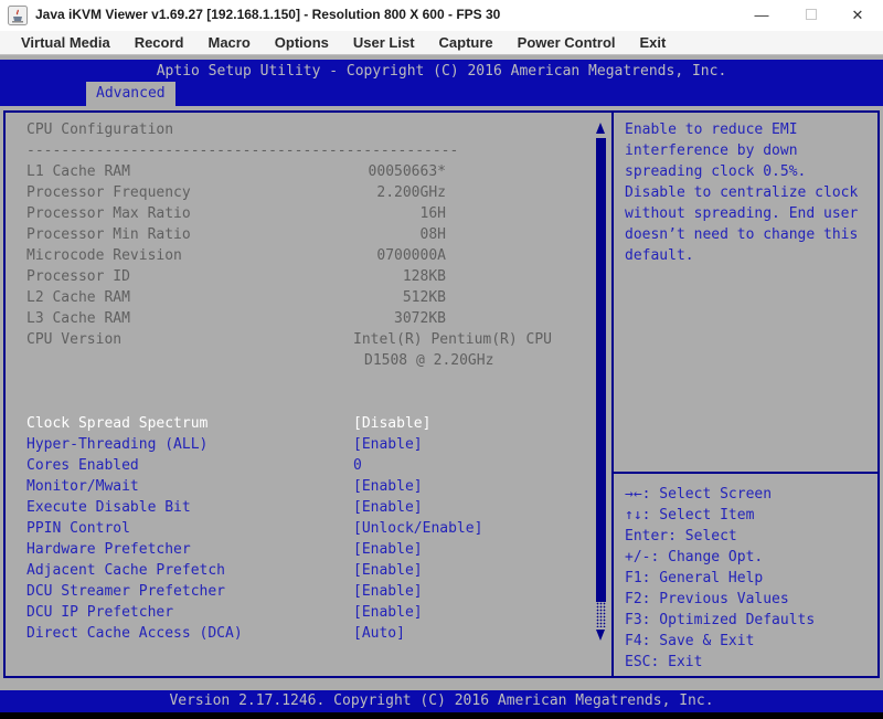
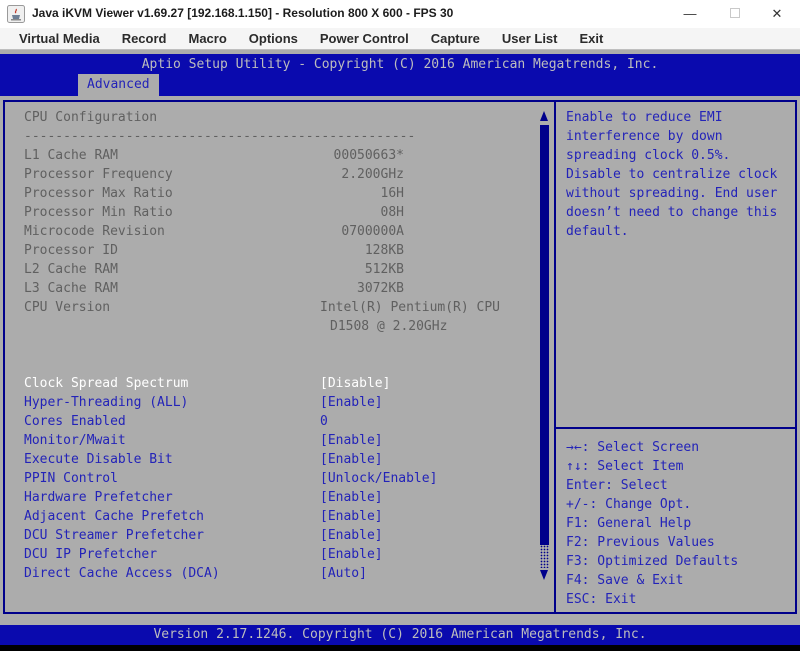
  Java iKVM Viewer v1.69.27 [192.168.1.150] - Resolution 800 X 600 - FPS 30
  —
  ✕
  Virtual Media
  Record
  Macro
  Options
- User List
+ Power Control
  Capture
- Power Control
+ User List
  Exit
  Aptio Setup Utility - Copyright (C) 2016 American Megatrends, Inc.
  Advanced
  CPU Configuration
  --------------------------------------------------
  L1 Cache RAM
  00050663*
  Processor Frequency
  2.200GHz
  Processor Max Ratio
  16H
  Processor Min Ratio
  08H
  Microcode Revision
  0700000A
  Processor ID
  128KB
  L2 Cache RAM
  512KB
  L3 Cache RAM
  3072KB
  CPU Version
  Intel(R) Pentium(R) CPU
  D1508 @ 2.20GHz
  Clock Spread Spectrum
  [Disable]
  Hyper-Threading (ALL)
  [Enable]
  Cores Enabled
  0
  Monitor/Mwait
  [Enable]
  Execute Disable Bit
  [Enable]
  PPIN Control
  [Unlock/Enable]
  Hardware Prefetcher
  [Enable]
  Adjacent Cache Prefetch
  [Enable]
  DCU Streamer Prefetcher
  [Enable]
  DCU IP Prefetcher
  [Enable]
  Direct Cache Access (DCA)
  [Auto]
  Enable to reduce EMI
  interference by down
  spreading clock 0.5%.
  Disable to centralize clock
  without spreading. End user
  doesn’t need to change this
  default.
  →←: Select Screen
  ↑↓: Select Item
  Enter: Select
  +/-: Change Opt.
  F1: General Help
  F2: Previous Values
  F3: Optimized Defaults
  F4: Save & Exit
  ESC: Exit
  Version 2.17.1246. Copyright (C) 2016 American Megatrends, Inc.
